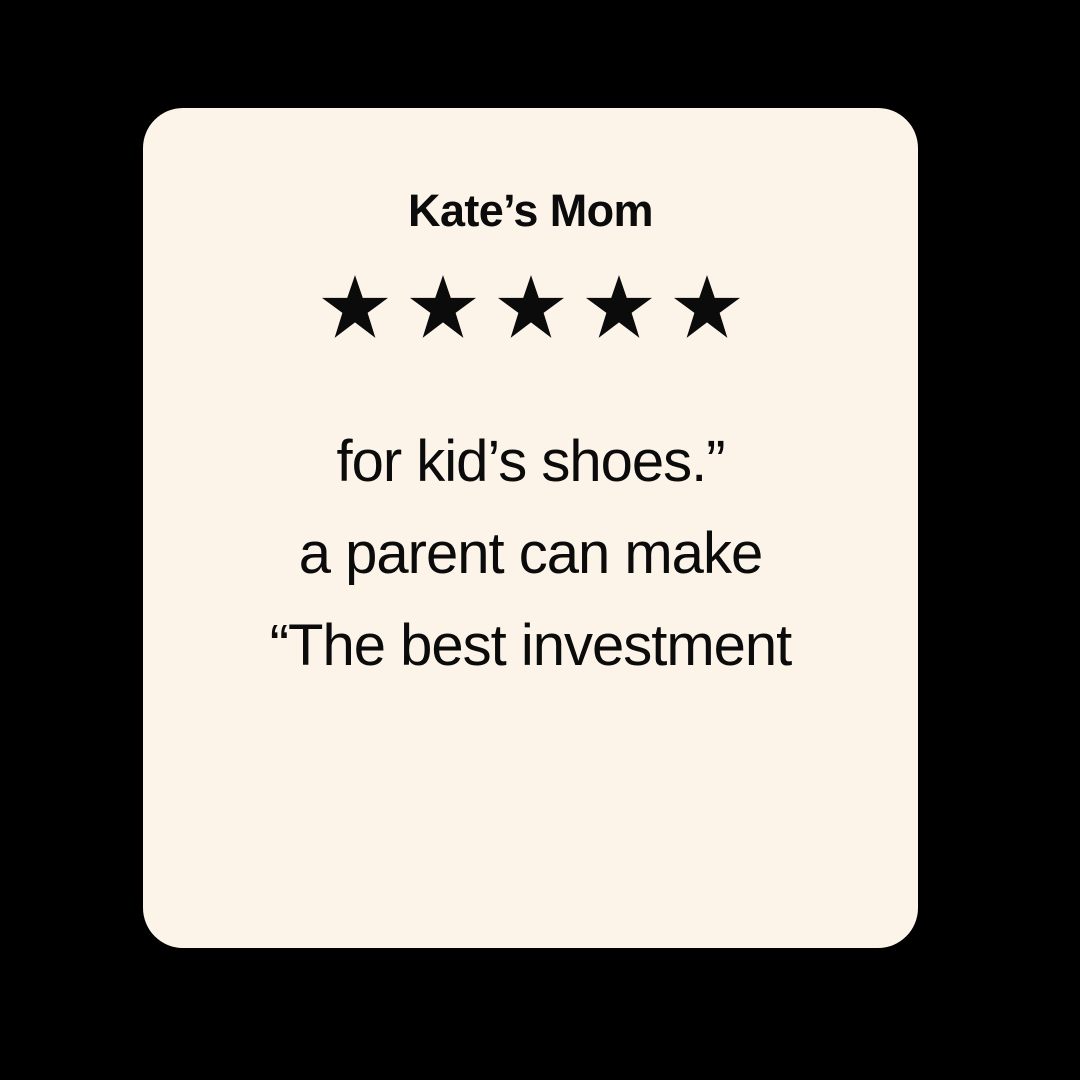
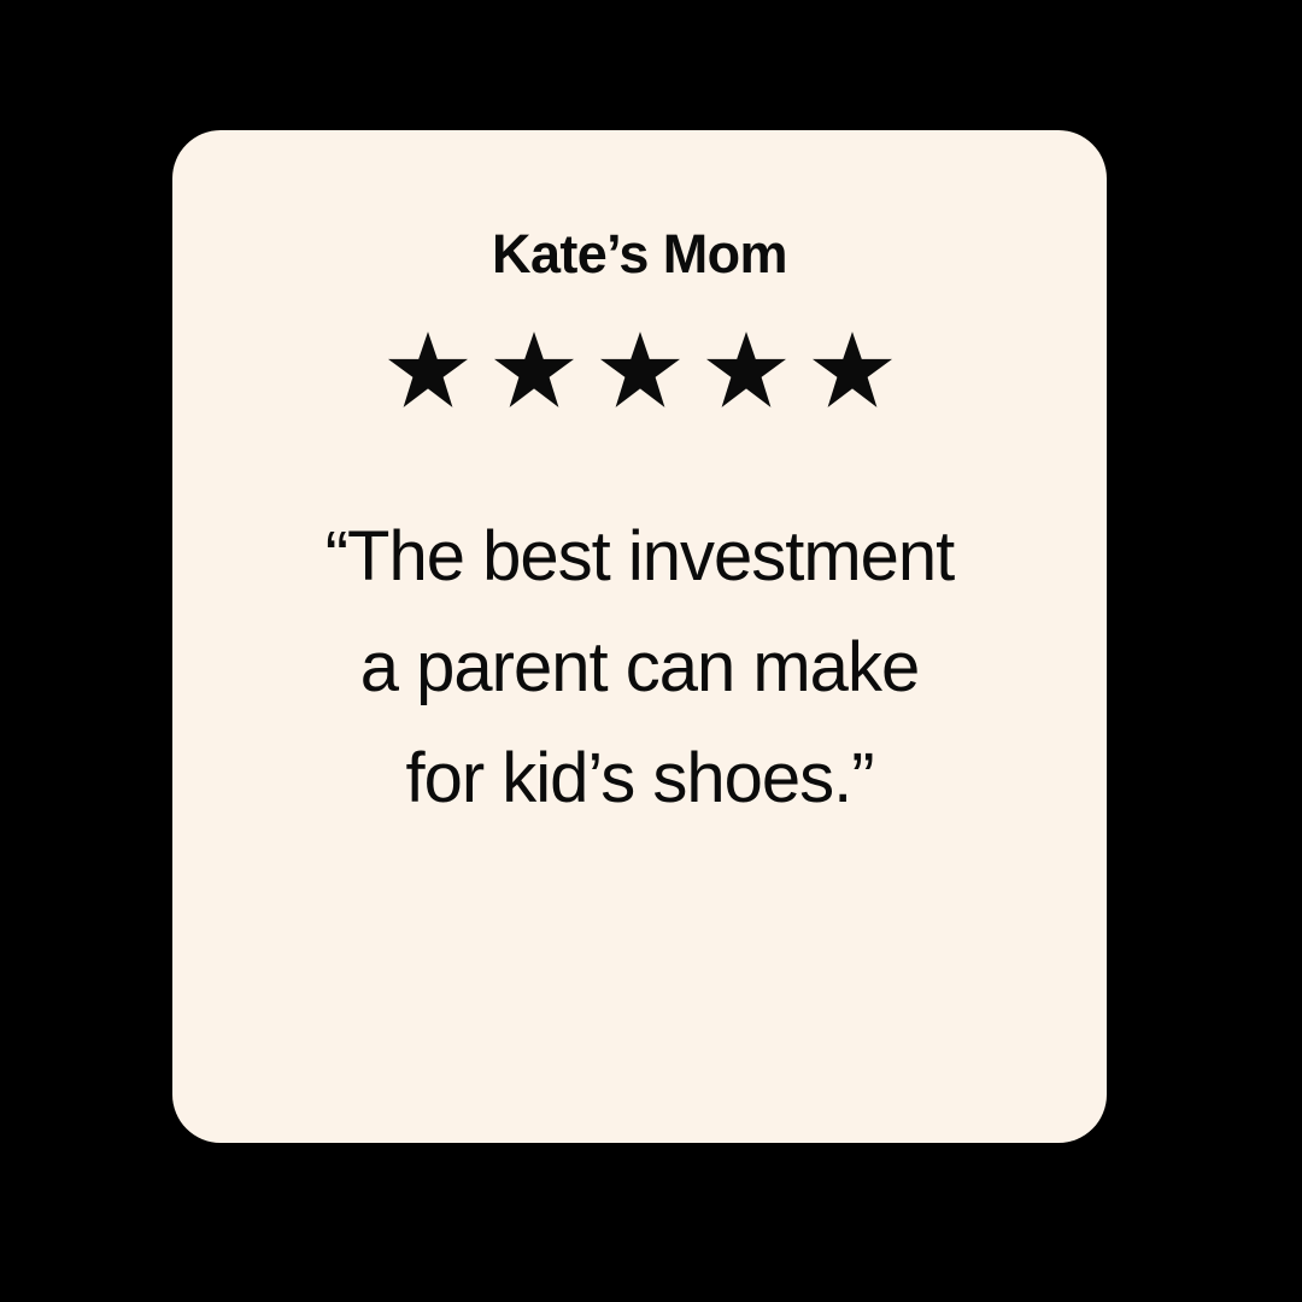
  Kate’s Mom
- for kid’s shoes.”
+ “The best investment
  a parent can make
- “The best investment
+ for kid’s shoes.”
